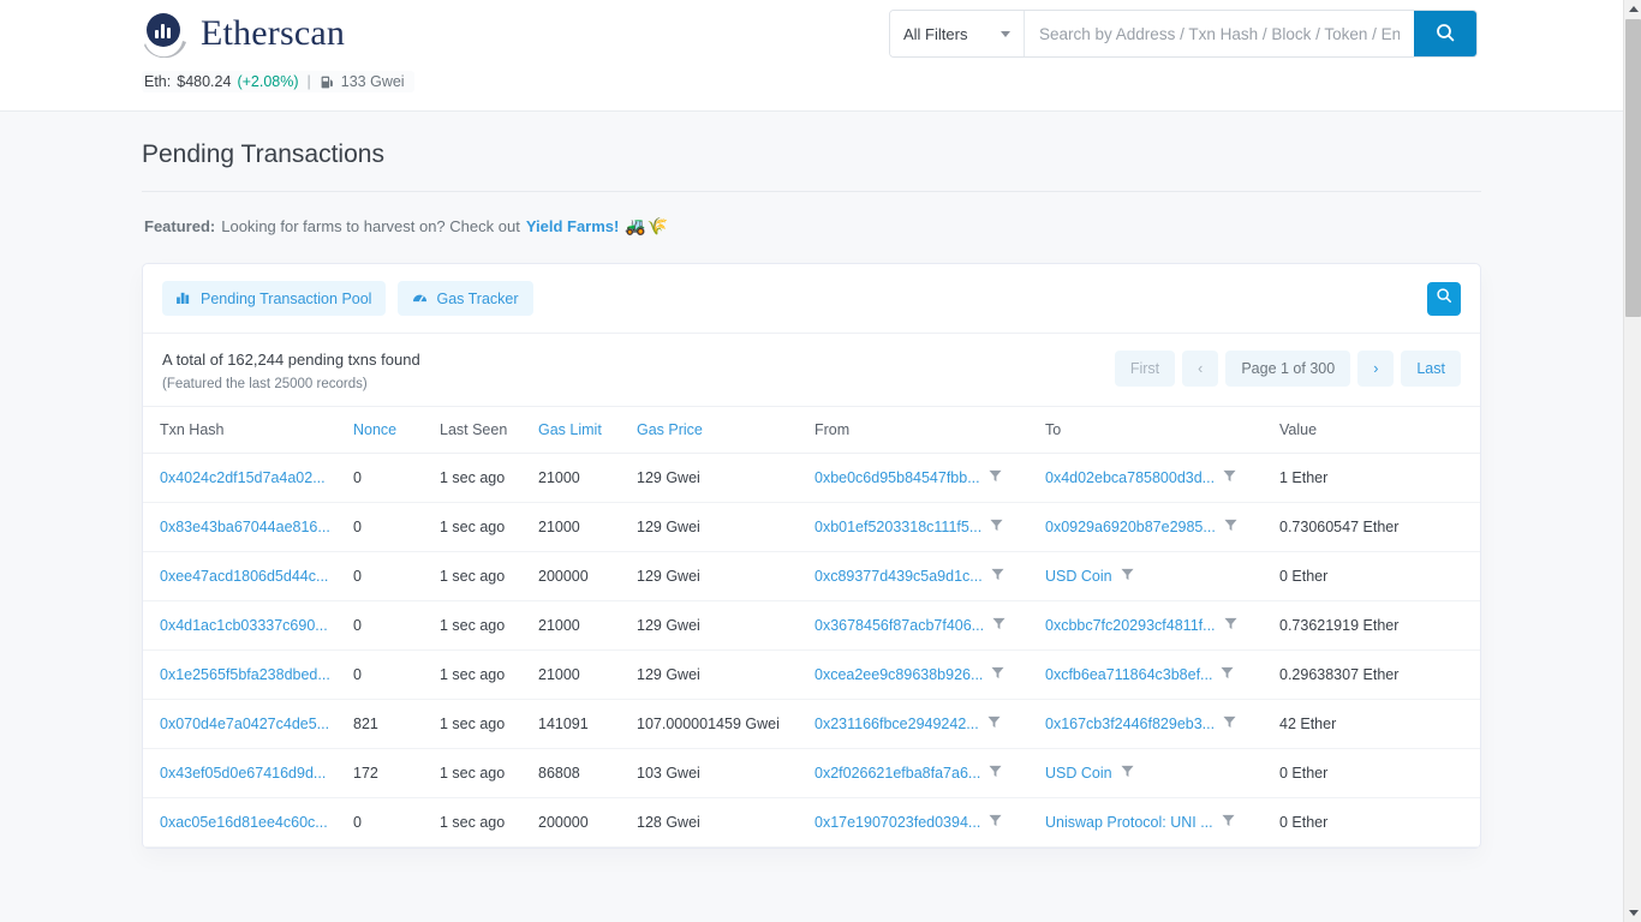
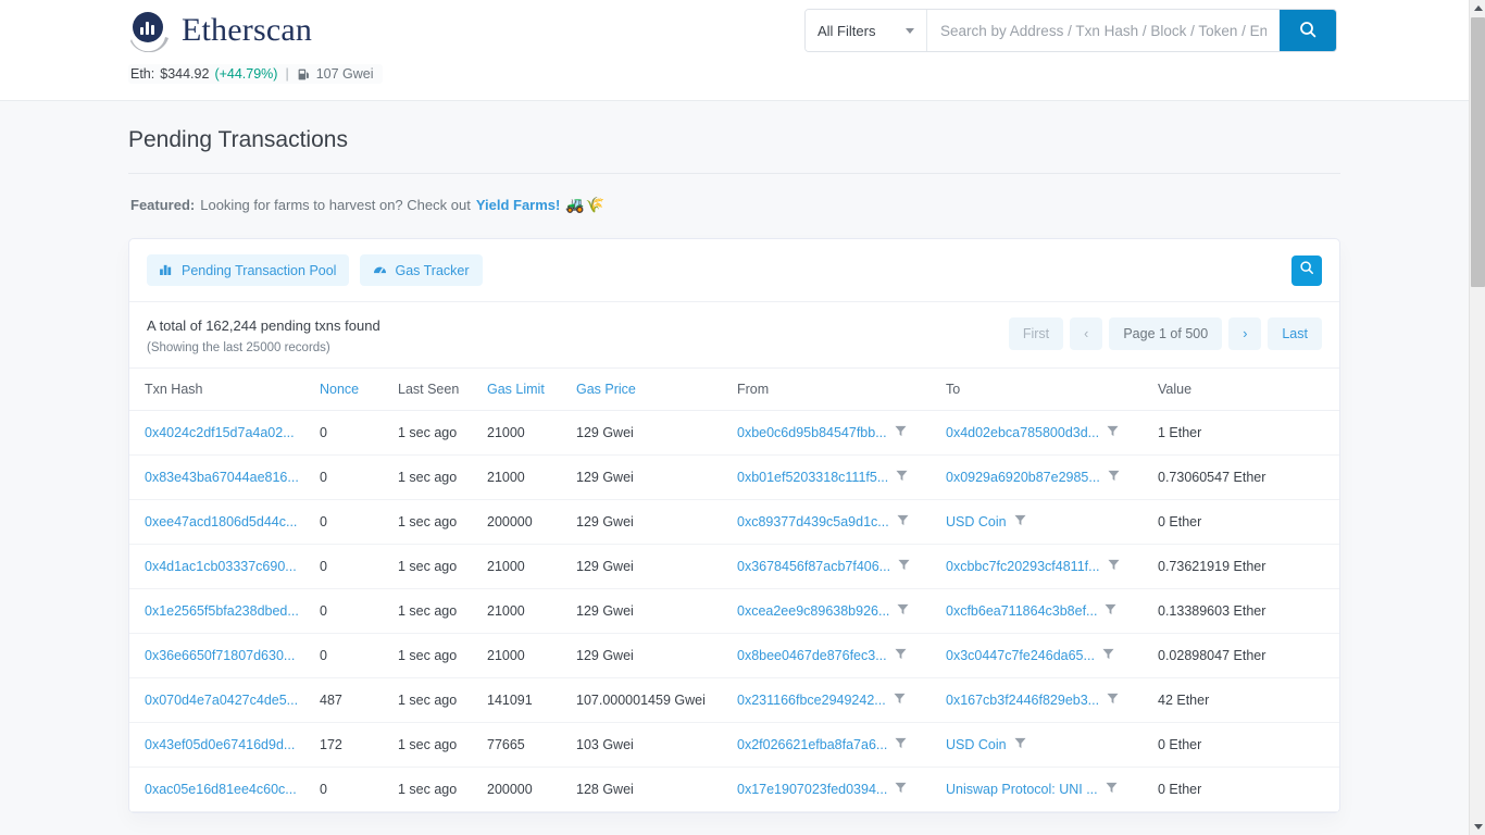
  Etherscan
  Eth:
- $480.24
+ $344.92
- (+2.08%)
+ (+44.79%)
  |
- 133 Gwei
+ 107 Gwei
  All Filters
  Search by Address / Txn Hash / Block / Token / En
  Pending Transactions
  Featured:
  Looking for farms to harvest on? Check out
  Yield Farms!
  🚜🌾
  Pending Transaction Pool
  Gas Tracker
  A total of 162,244 pending txns found
- (Featured the last 25000 records)
+ (Showing the last 25000 records)
  First
  ‹
- Page 1 of 300
+ Page 1 of 500
  ›
  Last
  Txn Hash	Nonce	Last Seen	Gas Limit	Gas Price	From	To	Value
  0x4024c2df15d7a4a02...	0	1 sec ago	21000	129 Gwei	0xbe0c6d95b84547fbb...	0x4d02ebca785800d3d...	1 Ether
  0x83e43ba67044ae816...	0	1 sec ago	21000	129 Gwei	0xb01ef5203318c111f5...	0x0929a6920b87e2985...	0.73060547 Ether
  0xee47acd1806d5d44c...	0	1 sec ago	200000	129 Gwei	0xc89377d439c5a9d1c...	USD Coin	0 Ether
  0x4d1ac1cb03337c690...	0	1 sec ago	21000	129 Gwei	0x3678456f87acb7f406...	0xcbbc7fc20293cf4811f...	0.73621919 Ether
- 0x1e2565f5bfa238dbed...	0	1 sec ago	21000	129 Gwei	0xcea2ee9c89638b926...	0xcfb6ea711864c3b8ef...	0.29638307 Ether
+ 0x1e2565f5bfa238dbed...	0	1 sec ago	21000	129 Gwei	0xcea2ee9c89638b926...	0xcfb6ea711864c3b8ef...	0.13389603 Ether
+ 0x36e6650f71807d630...	0	1 sec ago	21000	129 Gwei	0x8bee0467de876fec3...	0x3c0447c7fe246da65...	0.02898047 Ether
- 0x070d4e7a0427c4de5...	821	1 sec ago	141091	107.000001459 Gwei	0x231166fbce2949242...	0x167cb3f2446f829eb3...	42 Ether
+ 0x070d4e7a0427c4de5...	487	1 sec ago	141091	107.000001459 Gwei	0x231166fbce2949242...	0x167cb3f2446f829eb3...	42 Ether
- 0x43ef05d0e67416d9d...	172	1 sec ago	86808	103 Gwei	0x2f026621efba8fa7a6...	USD Coin	0 Ether
+ 0x43ef05d0e67416d9d...	172	1 sec ago	77665	103 Gwei	0x2f026621efba8fa7a6...	USD Coin	0 Ether
  0xac05e16d81ee4c60c...	0	1 sec ago	200000	128 Gwei	0x17e1907023fed0394...	Uniswap Protocol: UNI ...	0 Ether
